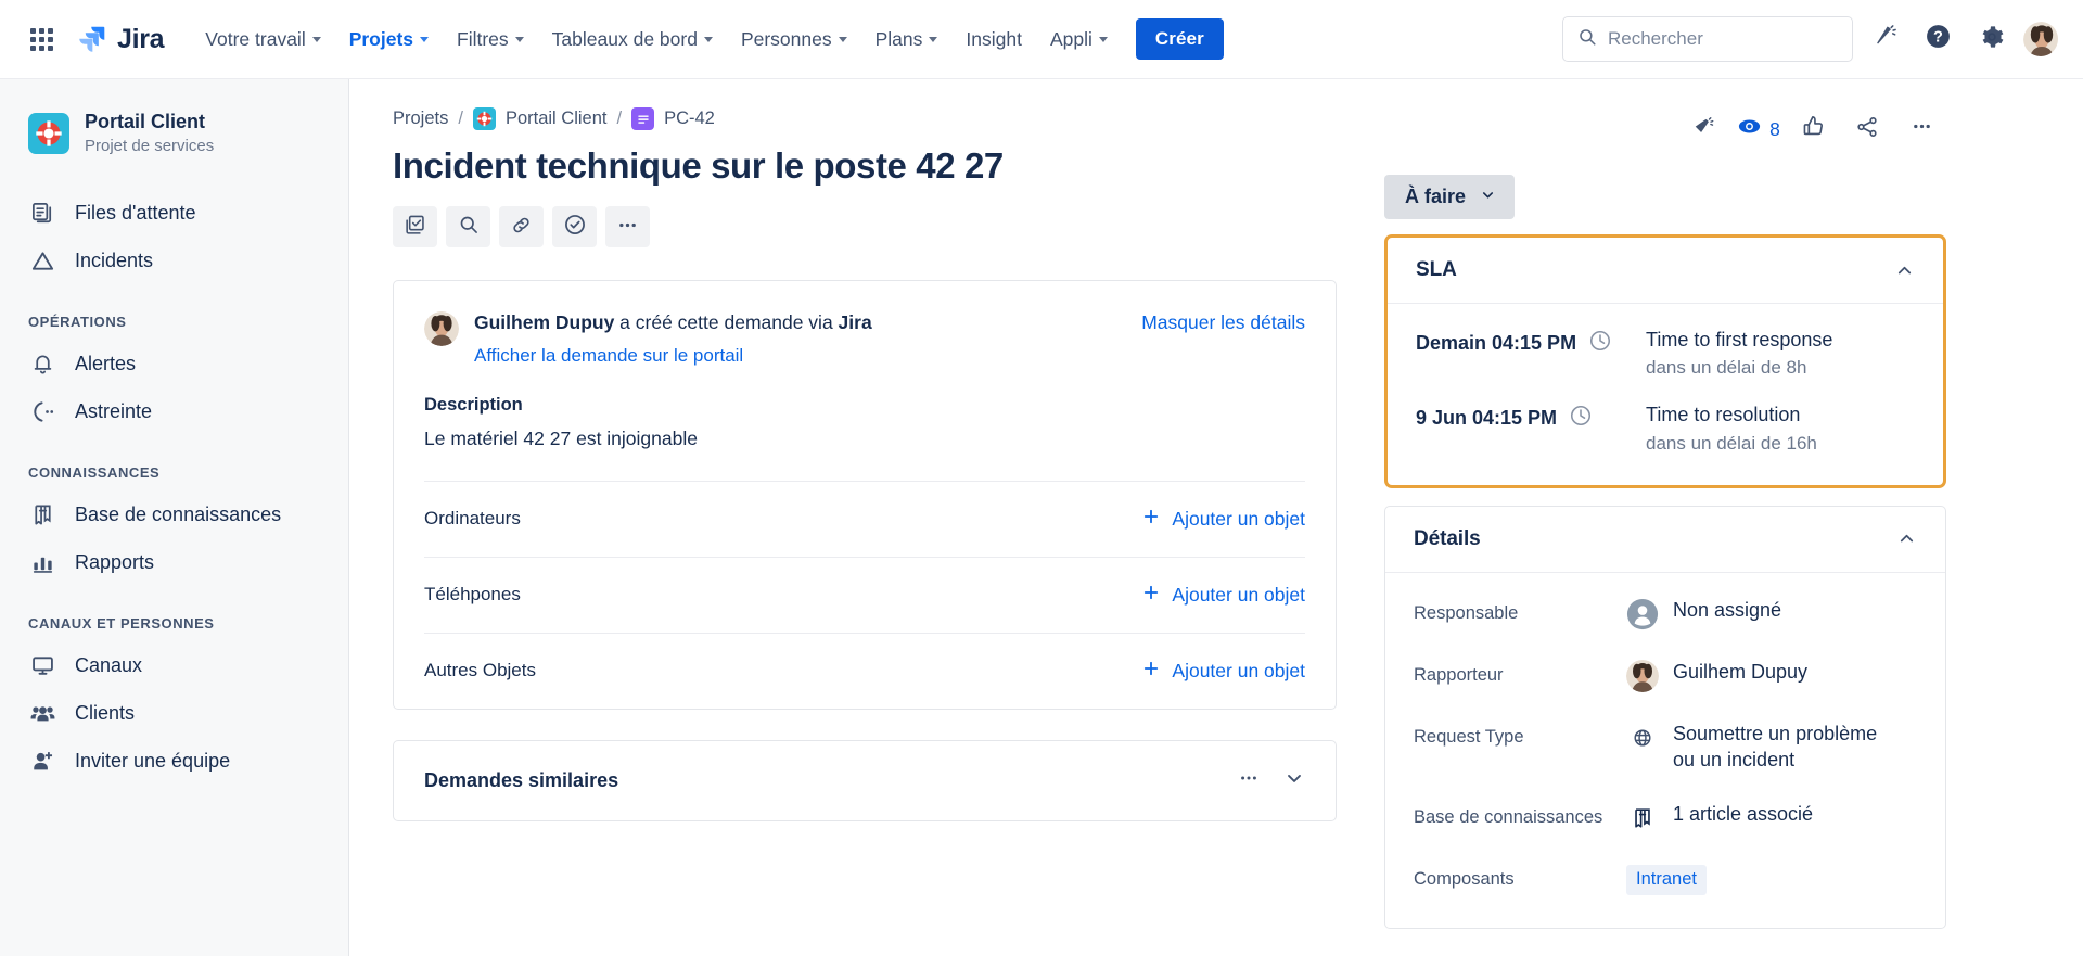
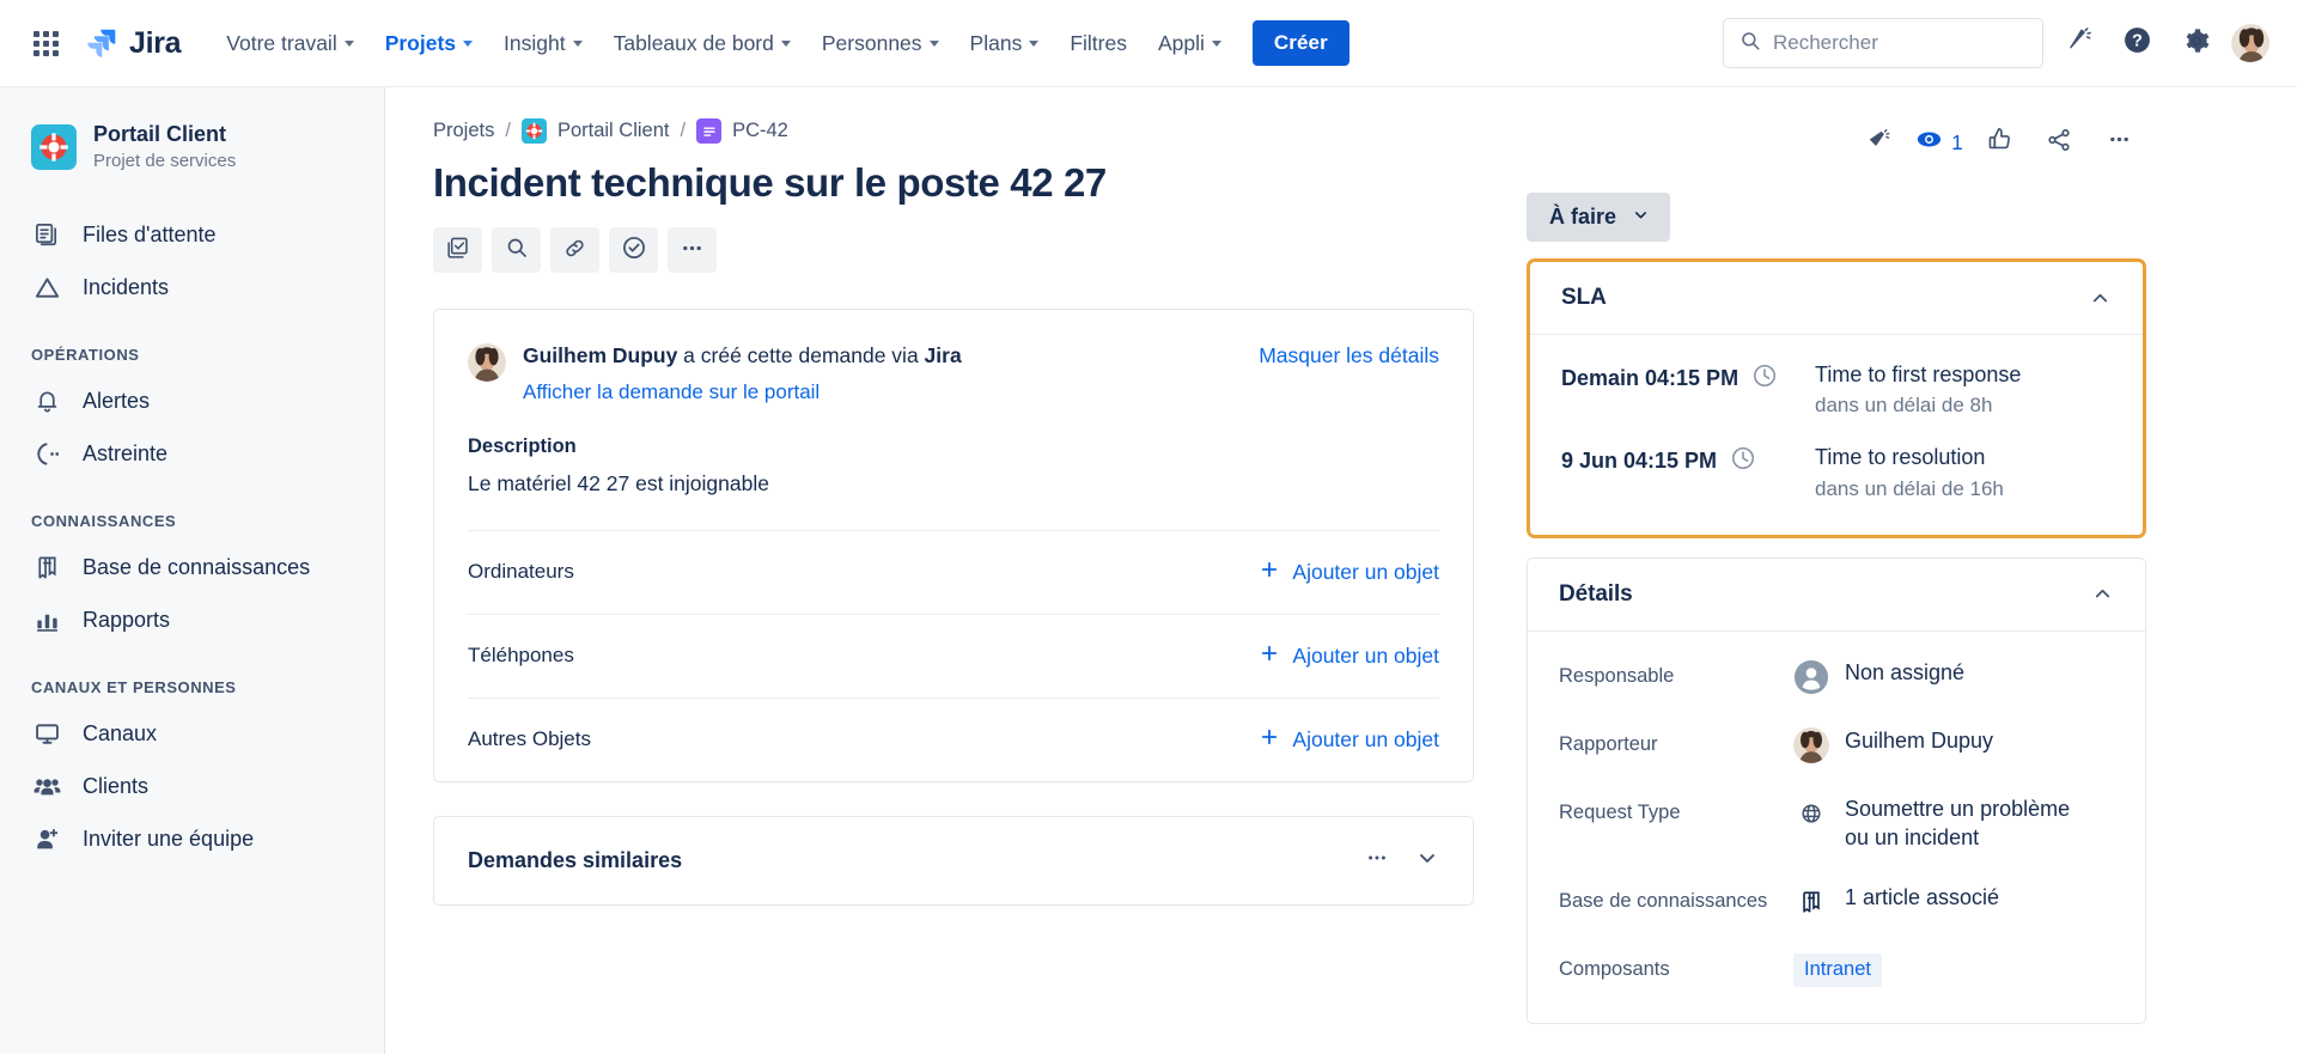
  Jira
  Votre travail
  Projets
- Filtres
+ Insight
  Tableaux de bord
  Personnes
  Plans
- Insight
+ Filtres
  Appli
  Créer
  Rechercher
  ?
  Portail Client
  Projet de services
  Files d'attente
  Incidents
  OPÉRATIONS
  Alertes
  Astreinte
  CONNAISSANCES
  Base de connaissances
  Rapports
  CANAUX ET PERSONNES
  Canaux
  Clients
  Inviter une équipe
  Projets
  /
  Portail Client
  /
  PC-42
  Incident technique sur le poste 42 27
  Guilhem Dupuy a créé cette demande via Jira
  Afficher la demande sur le portail
  Masquer les détails
  Description
  Le matériel 42 27 est injoignable
  Ordinateurs
  Ajouter un objet
  Téléhpones
  Ajouter un objet
  Autres Objets
  Ajouter un objet
  Demandes similaires
- 8
+ 1
  À faire
  SLA
  Demain 04:15 PM
  Time to first response
  dans un délai de 8h
  9 Jun 04:15 PM
  Time to resolution
  dans un délai de 16h
  Détails
  Responsable
  Non assigné
  Rapporteur
  Guilhem Dupuy
  Request Type
  Soumettre un problème ou un incident
  Base de connaissances
  1 article associé
  Composants
  Intranet
